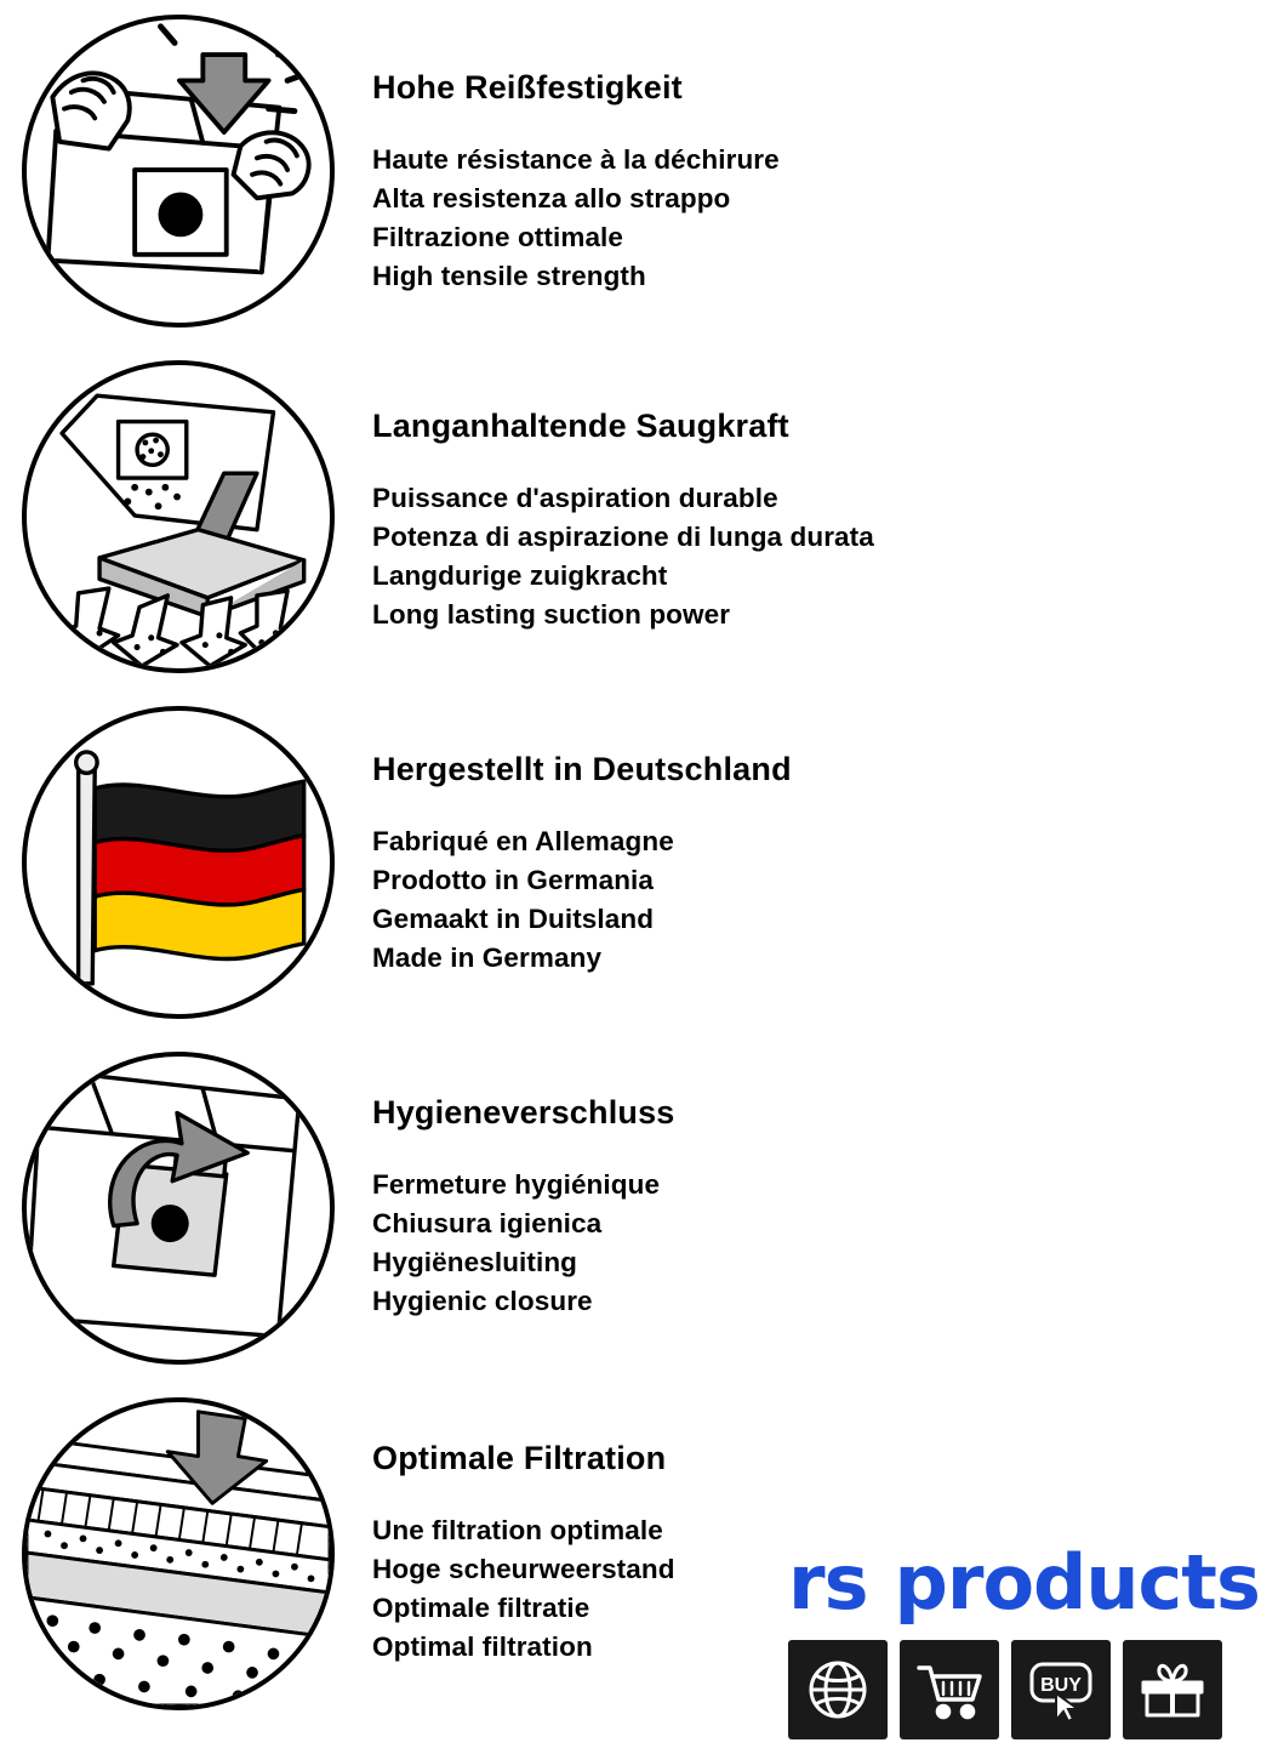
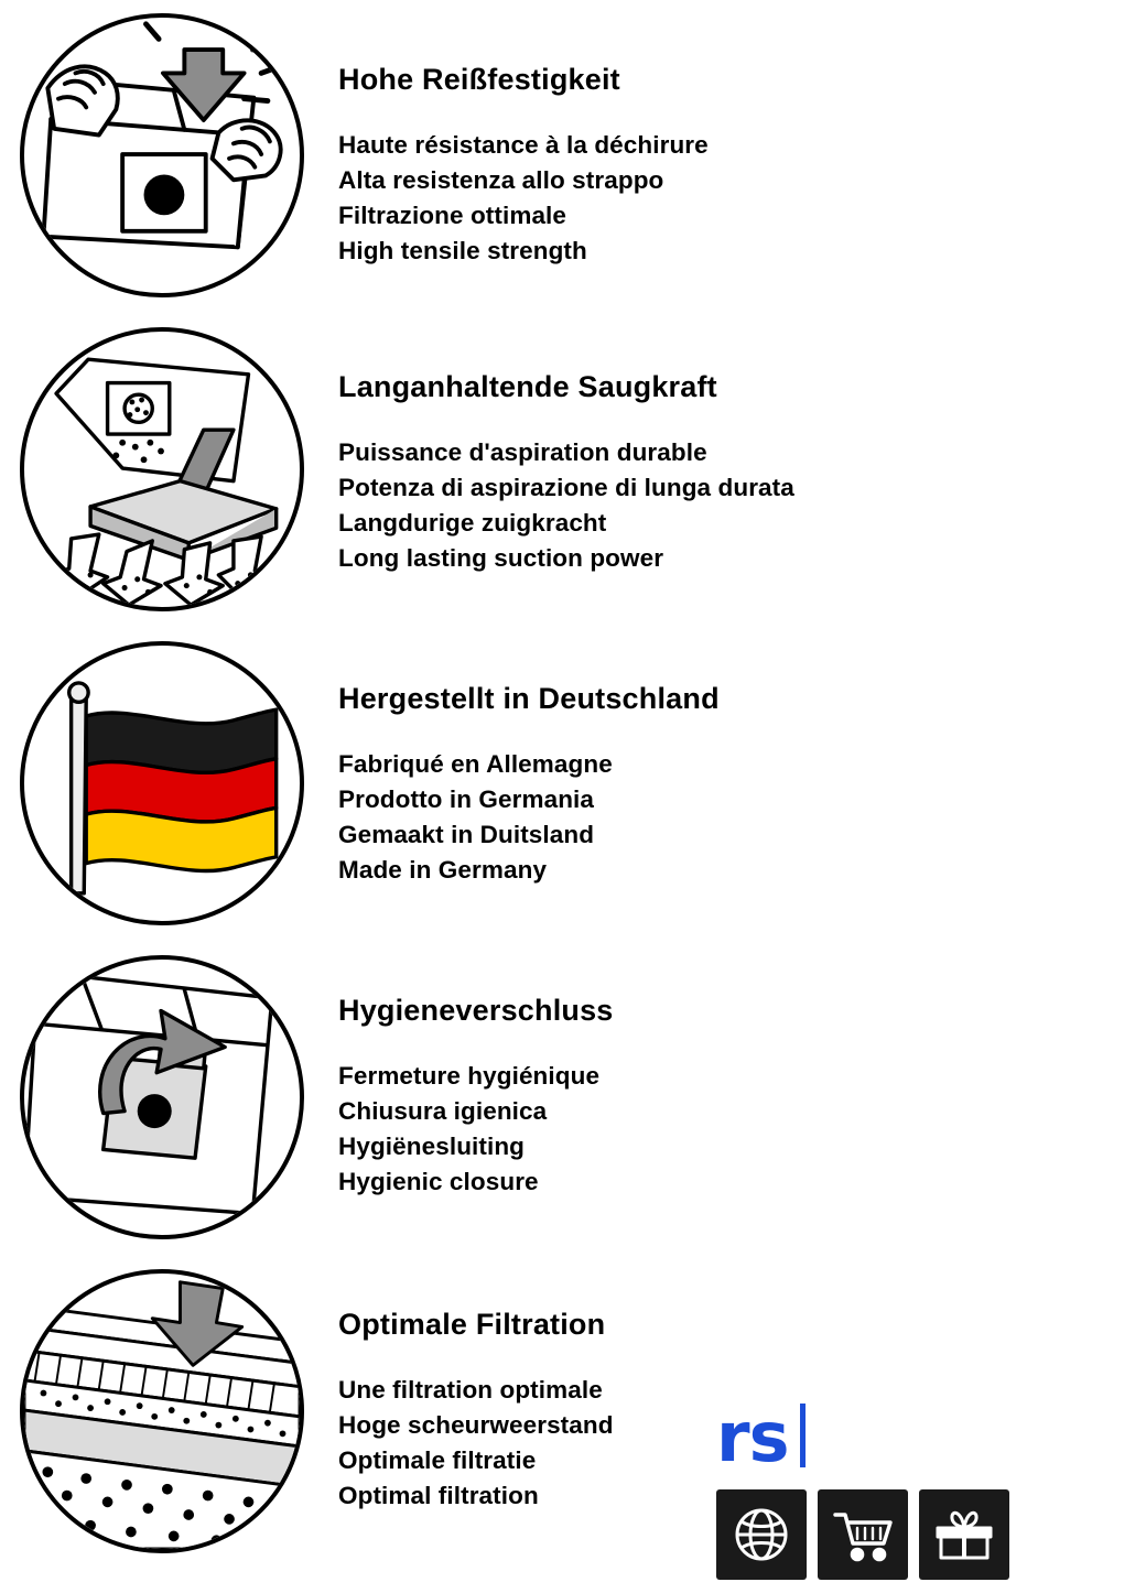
  Hohe Reißfestigkeit
  Haute résistance à la déchirure
  Alta resistenza allo strappo
  Filtrazione ottimale
  High tensile strength
  Langanhaltende Saugkraft
  Puissance d'aspiration durable
  Potenza di aspirazione di lunga durata
  Langdurige zuigkracht
  Long lasting suction power
  Hergestellt in Deutschland
  Fabriqué en Allemagne
  Prodotto in Germania
  Gemaakt in Duitsland
  Made in Germany
  Hygieneverschluss
  Fermeture hygiénique
  Chiusura igienica
  Hygiënesluiting
  Hygienic closure
  Optimale Filtration
  Une filtration optimale
  Hoge scheurweerstand
  Optimale filtratie
  Optimal filtration
  rs
- products
- BUY
